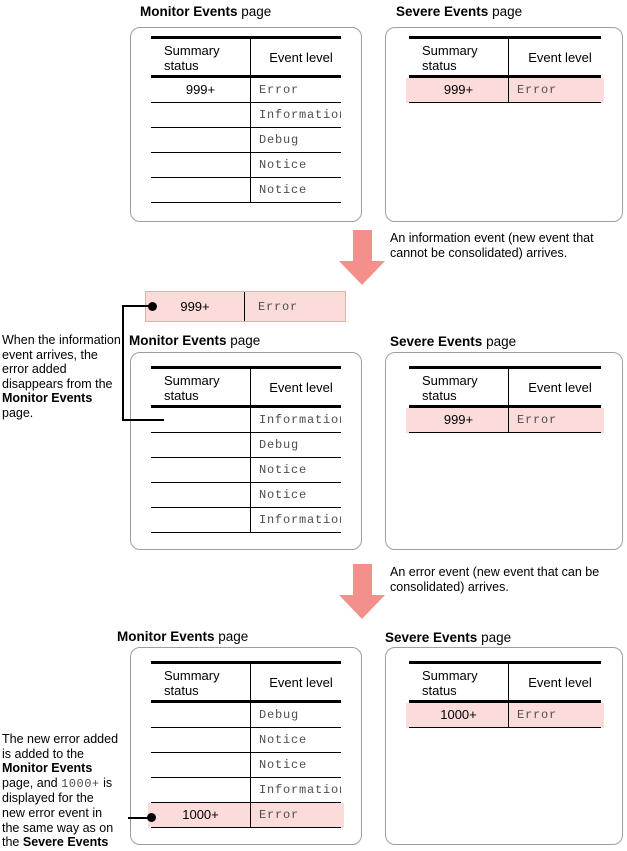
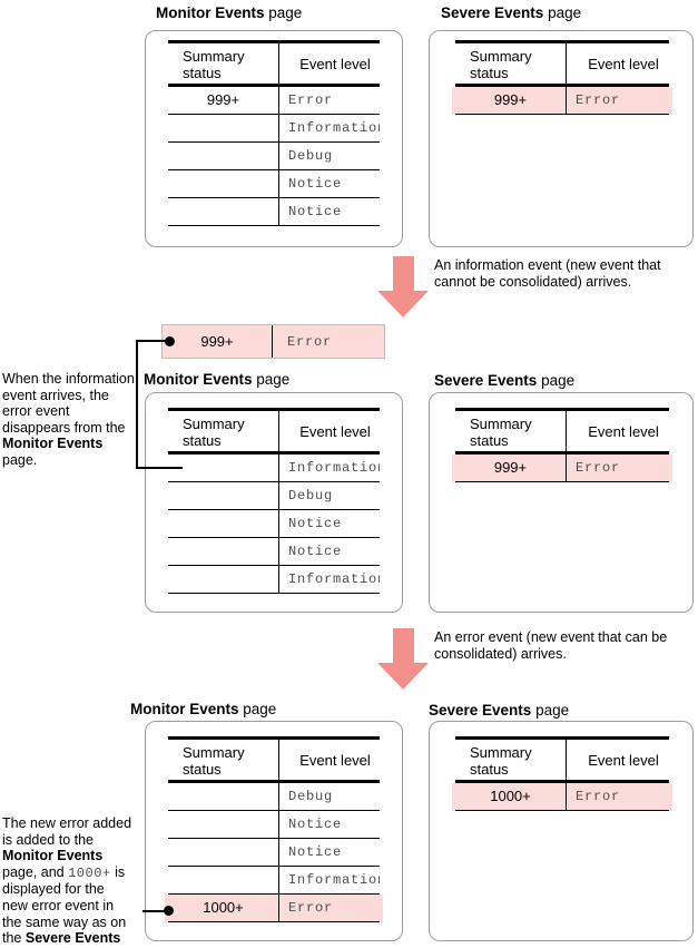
  Monitor Events page
  Severe Events page
  Summary status
  Event level
  999+
  Error
  Informatio
  Debug
  Notice
  Notice
  Summary status
  Event level
  999+
  Error
  An information event (new event that cannot be consolidated) arrives.
  999+
  Error
- When the information event arrives, the error added disappears from the Monitor Events page.
+ When the information event arrives, the error event disappears from the Monitor Events page.
  Monitor Events page
  Severe Events page
  Summary status
  Event level
  Informatio
  Debug
  Notice
  Notice
  Informatio
  Summary status
  Event level
  999+
  Error
  An error event (new event that can be consolidated) arrives.
  Monitor Events page
  Severe Events page
  Summary status
  Event level
  Debug
  Notice
  Notice
  Informatio
  1000+
  Error
  Summary status
  Event level
  1000+
  Error
  The new error added is added to the Monitor Events page, and 1000+ is displayed for the new error event in the same way as on the Severe Events
